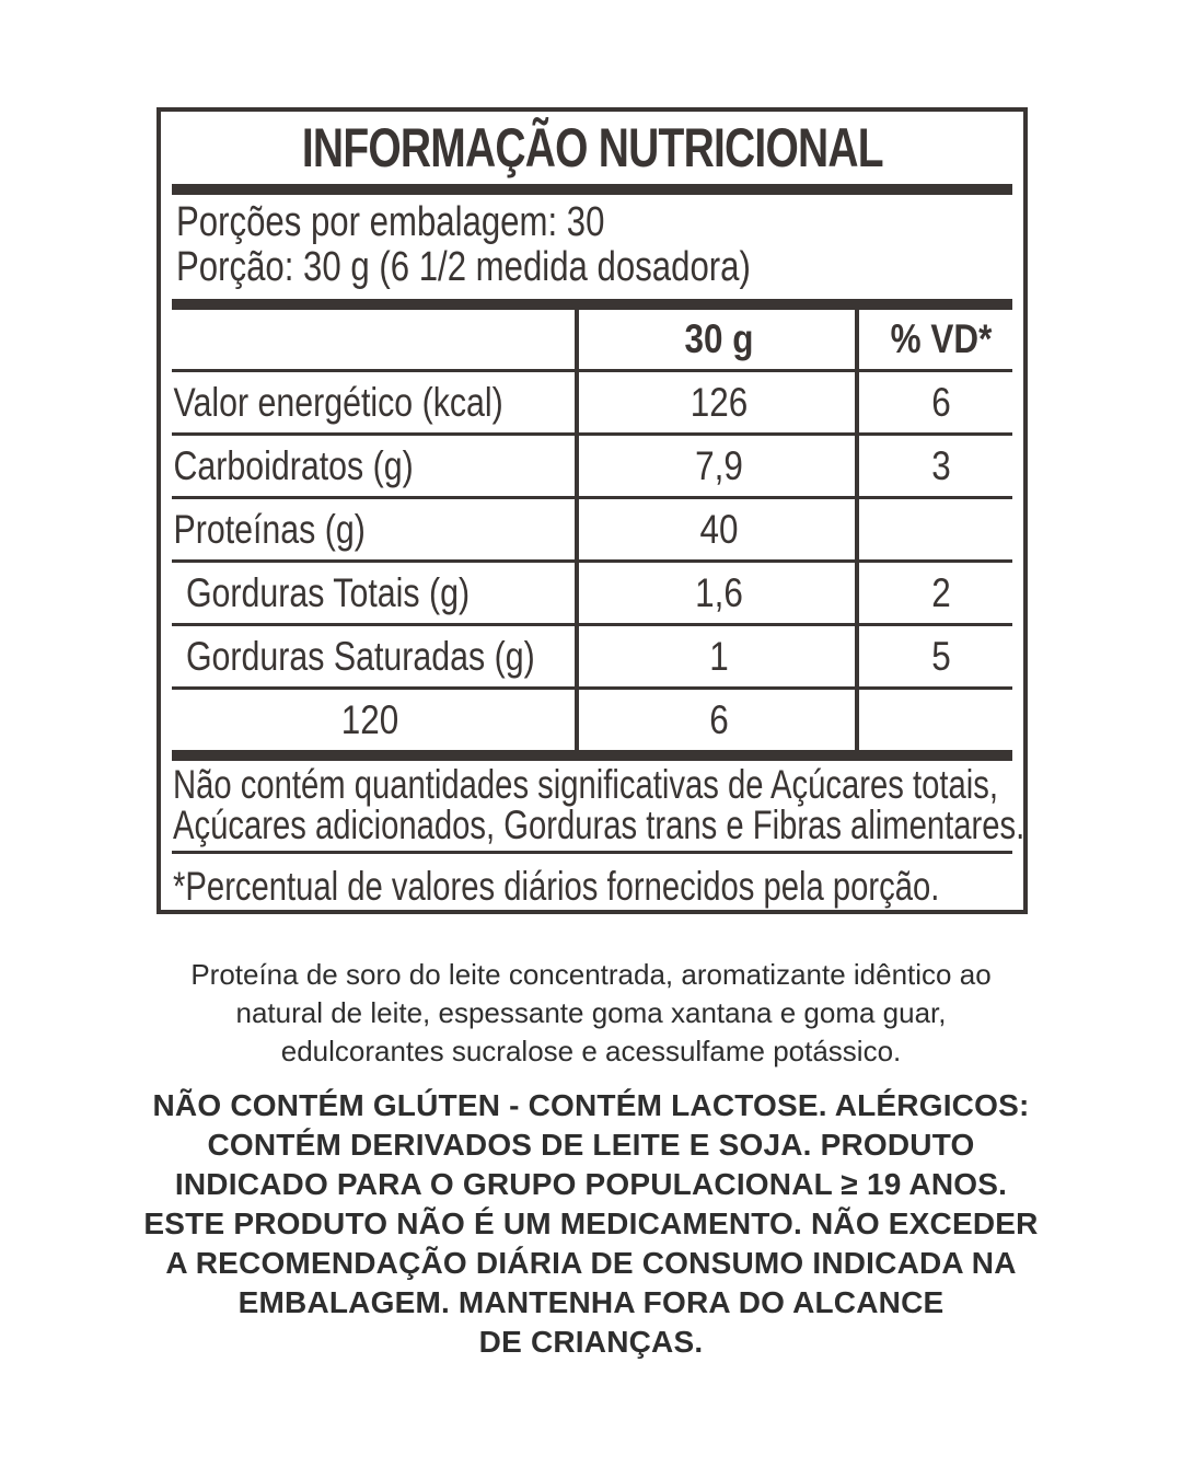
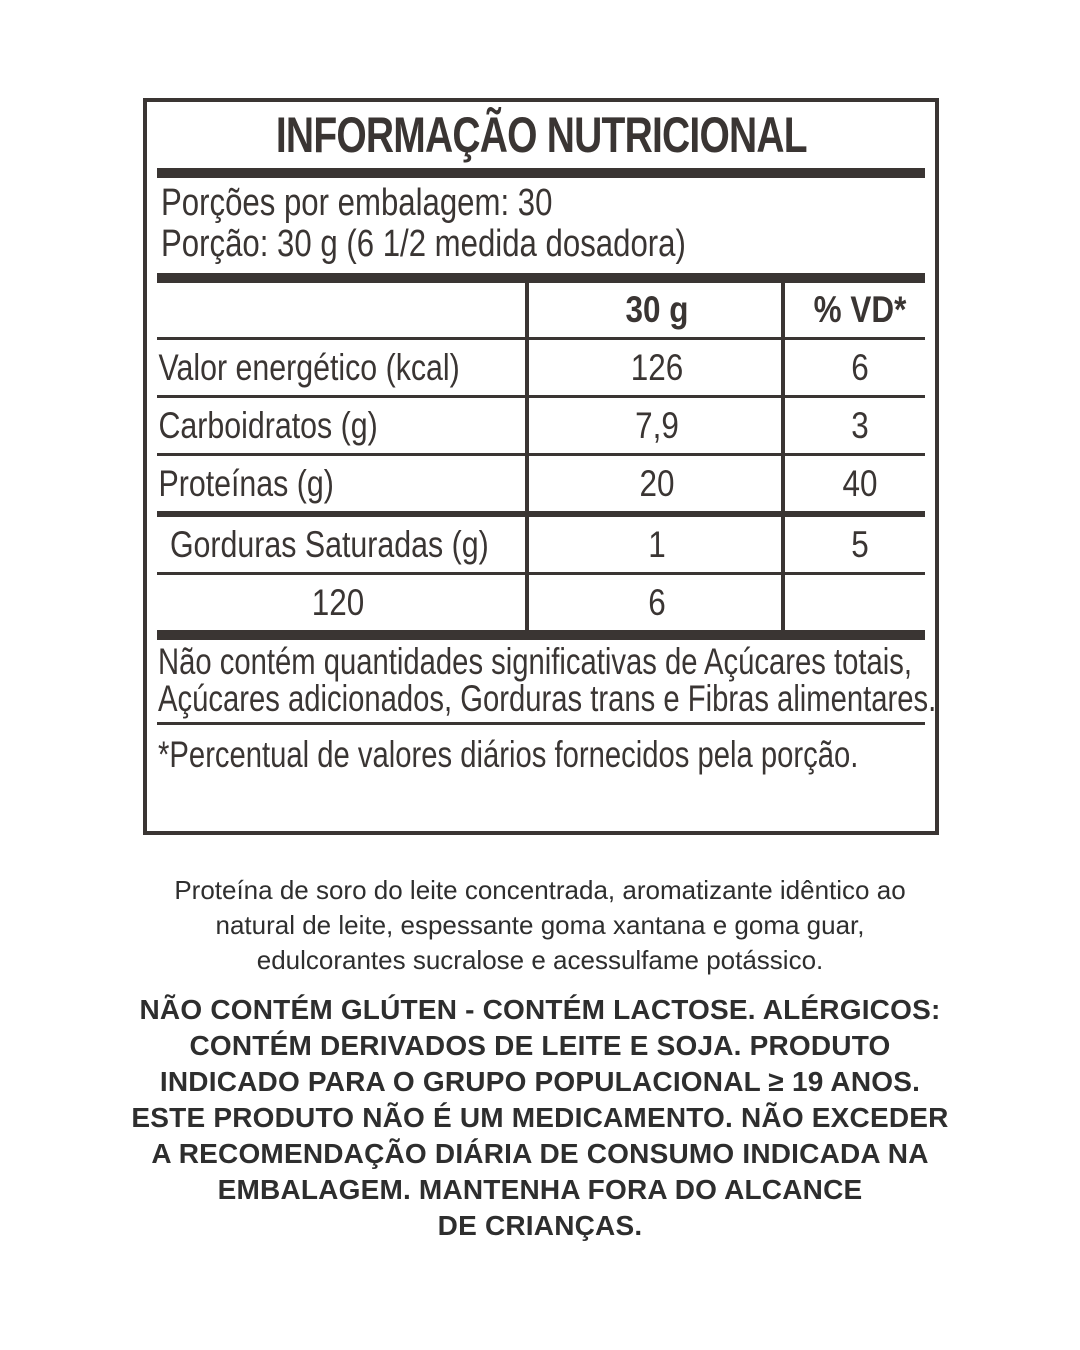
  INFORMAÇÃO NUTRICIONAL
  Porções por embalagem: 30
  Porção: 30 g (6 1/2 medida dosadora)
  30 g
  % VD*
  Valor energético (kcal)
  126
  6
  Carboidratos (g)
  7,9
  3
  Proteínas (g)
+ 20
  40
- Gorduras Totais (g)
- 1,6
- 2
  Gorduras Saturadas (g)
  1
  5
  120
  6
  Não contém quantidades significativas de Açúcares totais,
  Açúcares adicionados, Gorduras trans e Fibras alimentares.
  *Percentual de valores diários fornecidos pela porção.
  Proteína de soro do leite concentrada, aromatizante idêntico ao
  natural de leite, espessante goma xantana e goma guar,
  edulcorantes sucralose e acessulfame potássico.
  NÃO CONTÉM GLÚTEN - CONTÉM LACTOSE. ALÉRGICOS:
  CONTÉM DERIVADOS DE LEITE E SOJA. PRODUTO
  INDICADO PARA O GRUPO POPULACIONAL ≥ 19 ANOS.
  ESTE PRODUTO NÃO É UM MEDICAMENTO. NÃO EXCEDER
  A RECOMENDAÇÃO DIÁRIA DE CONSUMO INDICADA NA
  EMBALAGEM. MANTENHA FORA DO ALCANCE
  DE CRIANÇAS.
